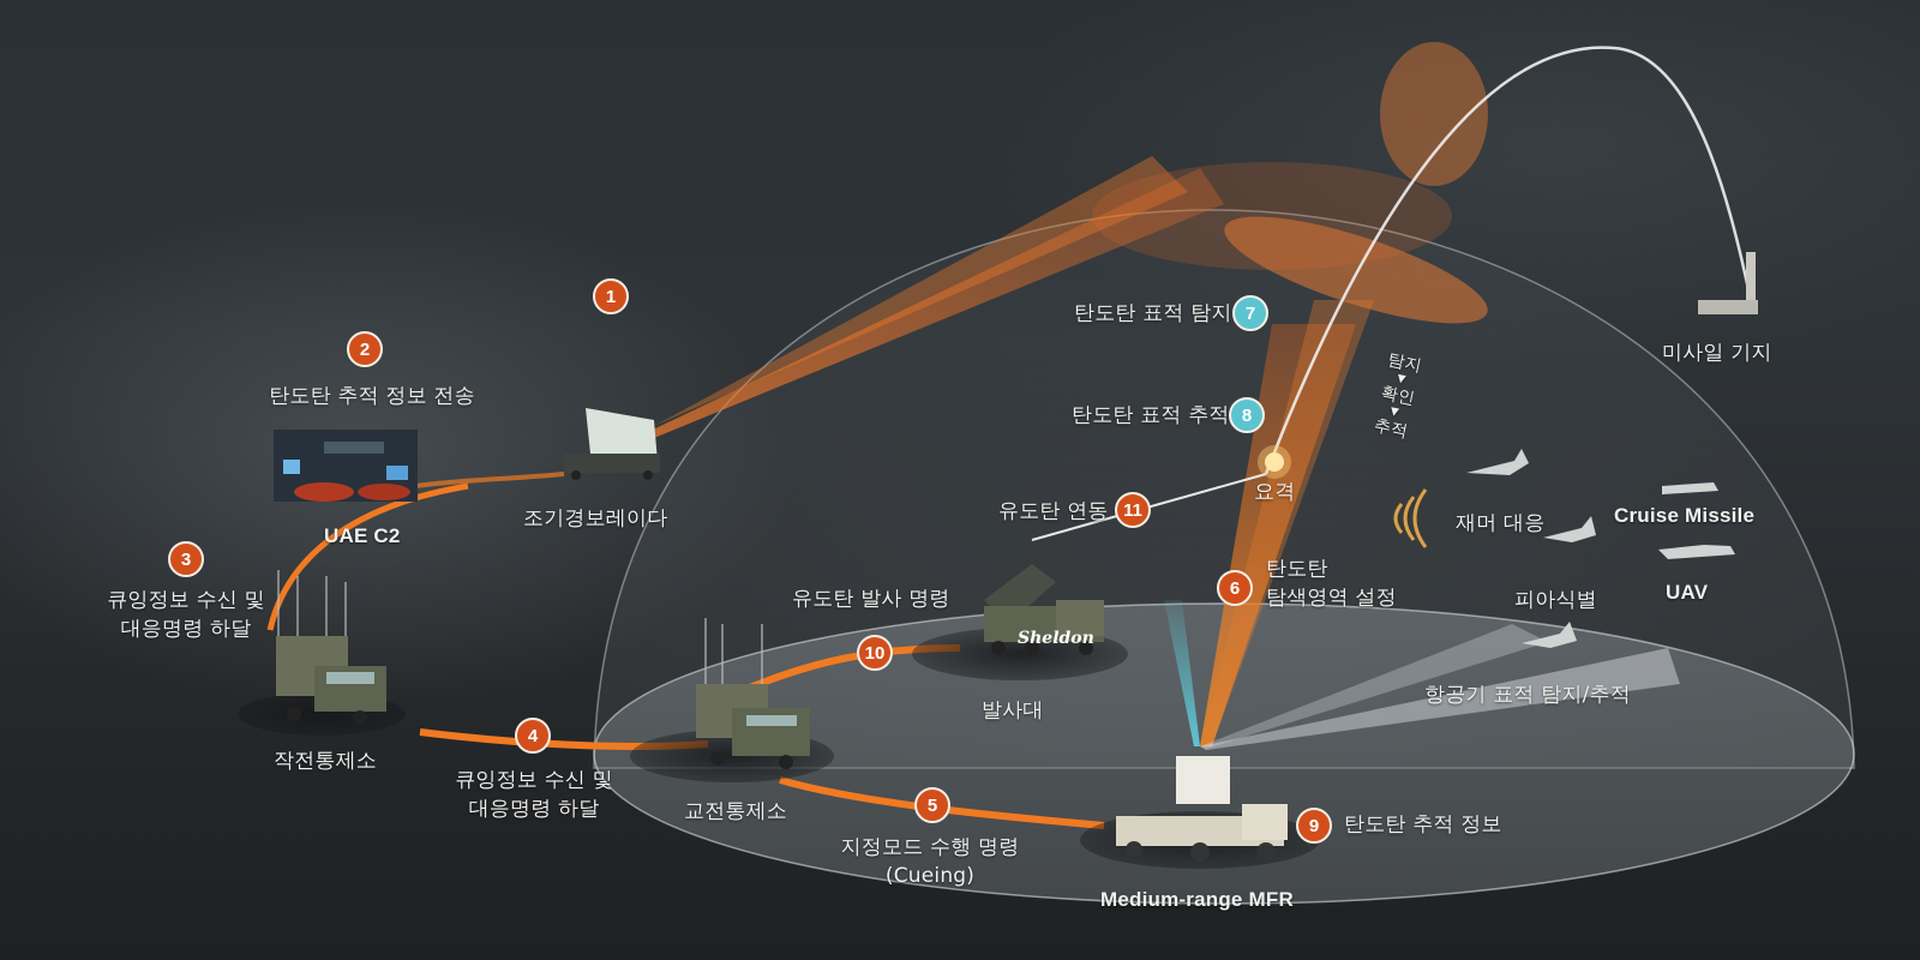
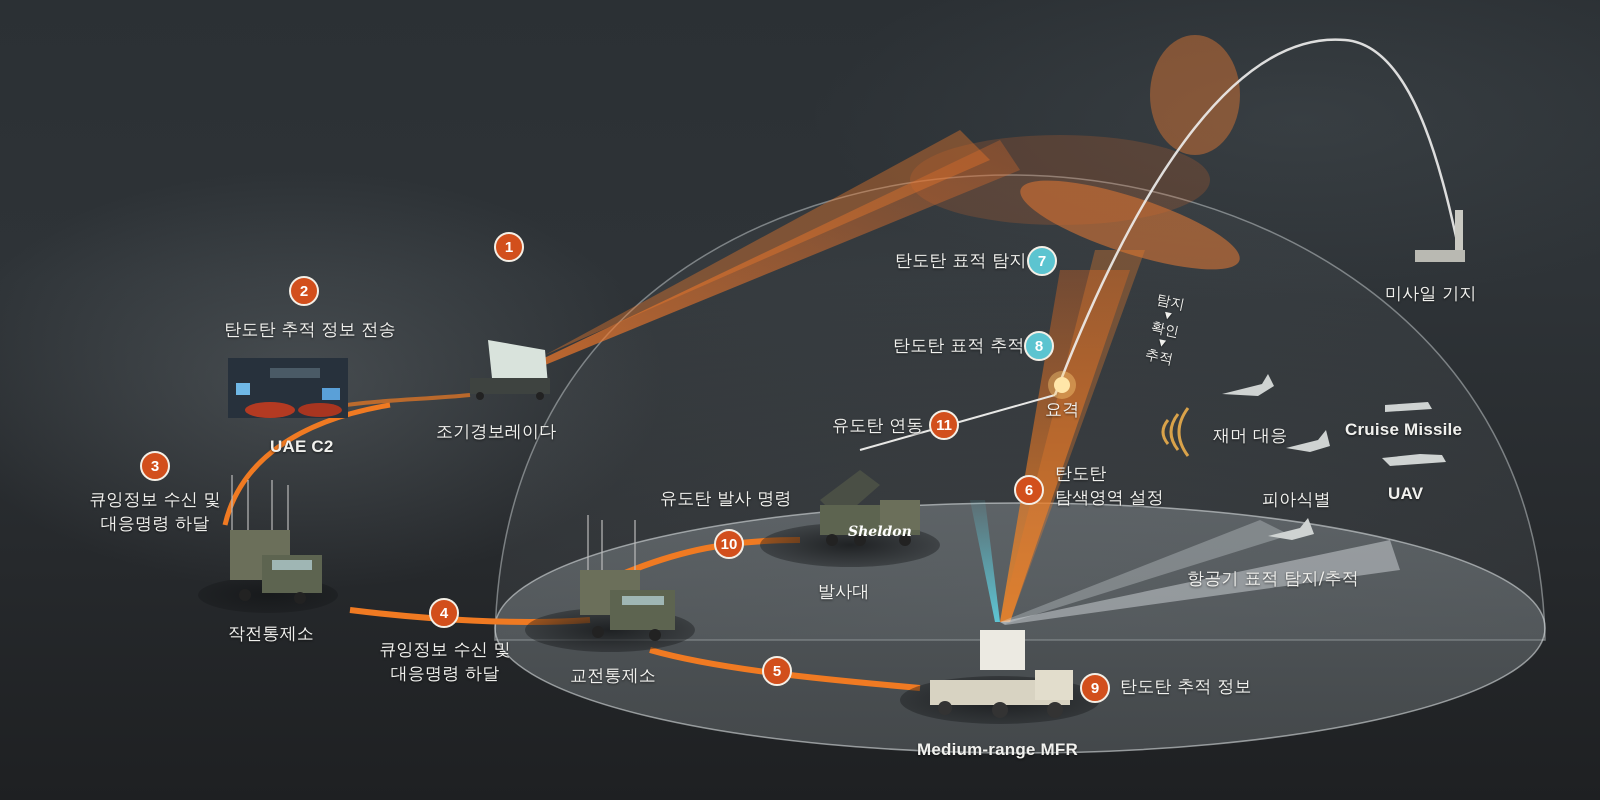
  1
  2
  탄도탄 추적 정보 전송
  3
  큐잉정보 수신 및
  대응명령 하달
  4
  큐잉정보 수신 및
  대응명령 하달
  5
- 지정모드 수행 명령
- (Cueing)
  6
  탄도탄
  탐색영역 설정
  7
  탄도탄 표적 탐지
  8
  탄도탄 표적 추적
  9
  탄도탄 추적 정보
  10
  유도탄 발사 명령
  11
  유도탄 연동
  조기경보레이다
  UAE C2
  작전통제소
  교전통제소
  발사대
  Medium-range MFR
  미사일 기지
  요격
  재머 대응
  피아식별
  Cruise Missile
  UAV
  항공기 표적 탐지/추적
  Sheldon
